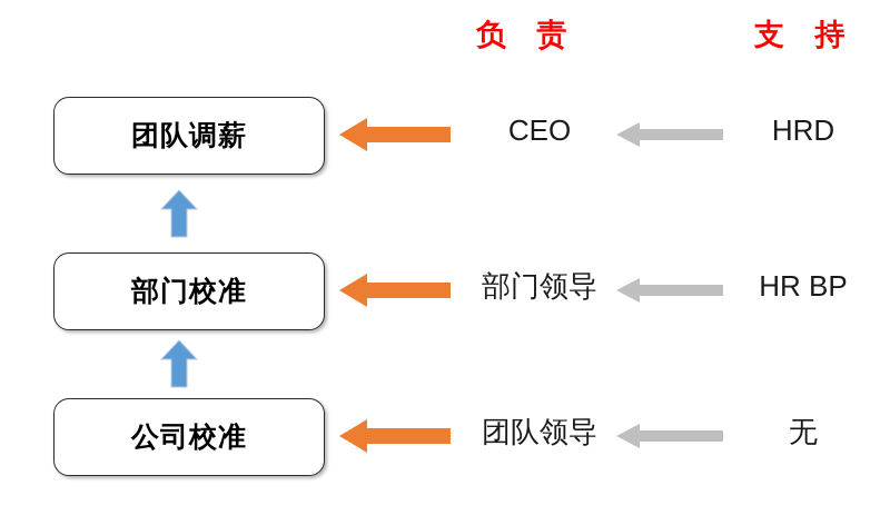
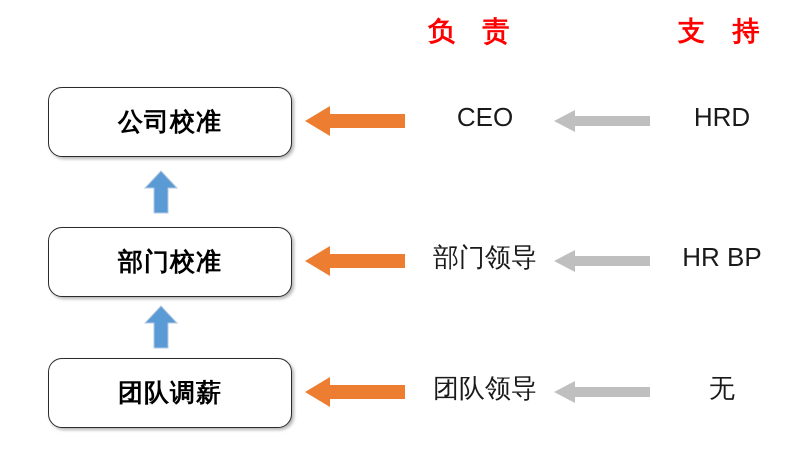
  负 责
  支 持
- 团队调薪
+ 公司校准
  部门校准
- 公司校准
+ 团队调薪
  CEO
  HRD
  部门领导
  HR BP
  团队领导
  无
